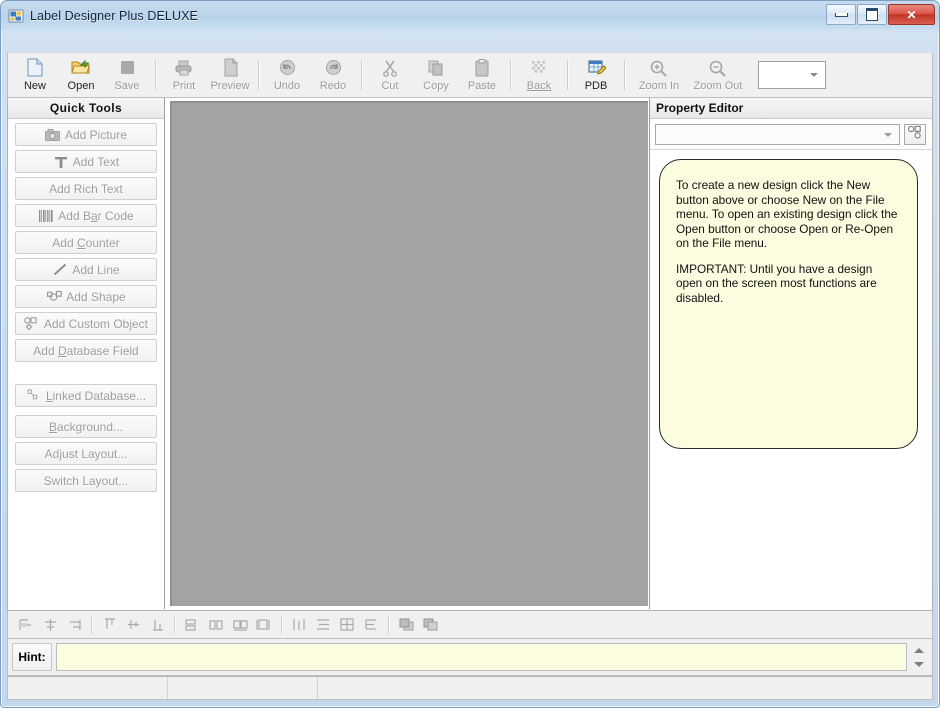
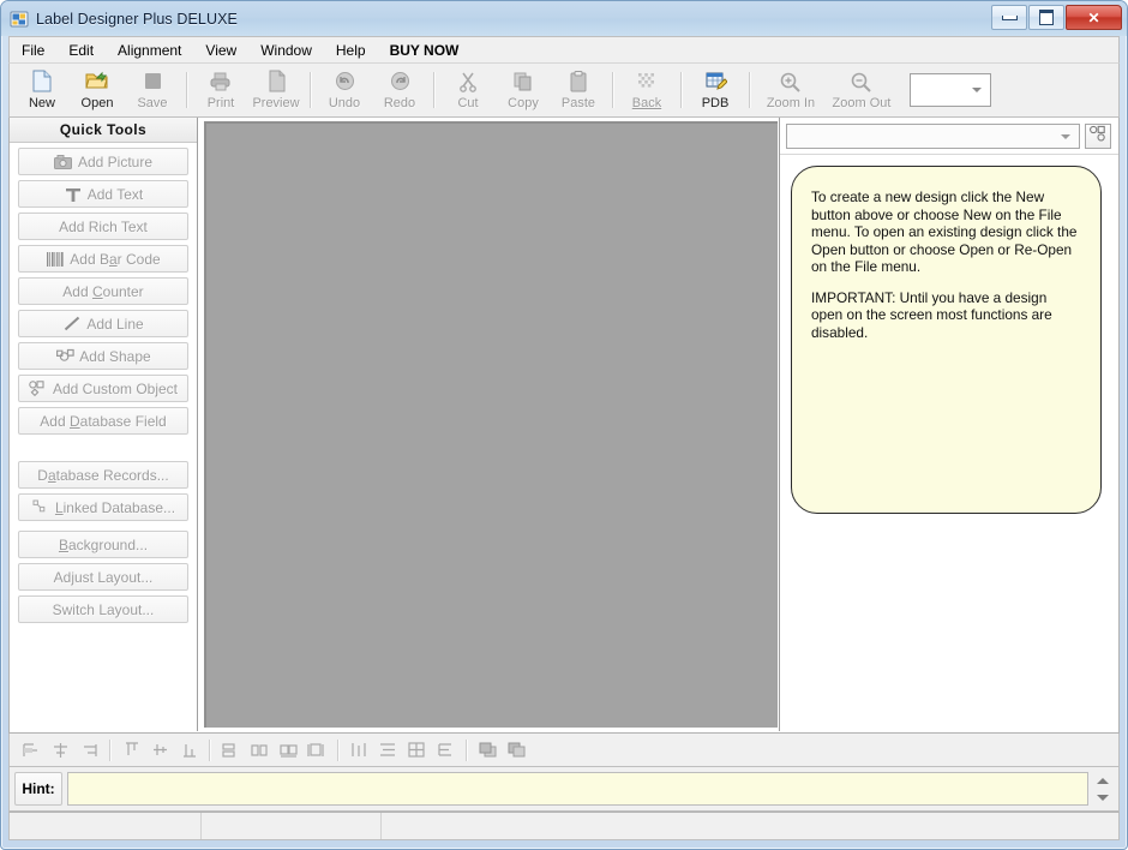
  Label Designer Plus DELUXE
  ✕
+ File
+ Edit
+ Alignment
+ View
+ Window
+ Help
+ BUY NOW
  New
  Open
  Save
  Print
  Preview
  Undo
  Redo
  Cut
  Copy
  Paste
  Back
  PDB
  Zoom In
  Zoom Out
  Quick Tools
  Add Picture
  Add Text
  Add Rich Text
  Add Bar Code
  Add Counter
  Add Line
  Add Shape
  Add Custom Object
  Add Database Field
+ Database Records...
  Linked Database...
  Background...
  Adjust Layout...
  Switch Layout...
- Property Editor
  To create a new design click the New button above or choose New on the File menu. To open an existing design click the Open button or choose Open or Re-Open on the File menu.
  IMPORTANT: Until you have a design open on the screen most functions are disabled.
  Hint:
